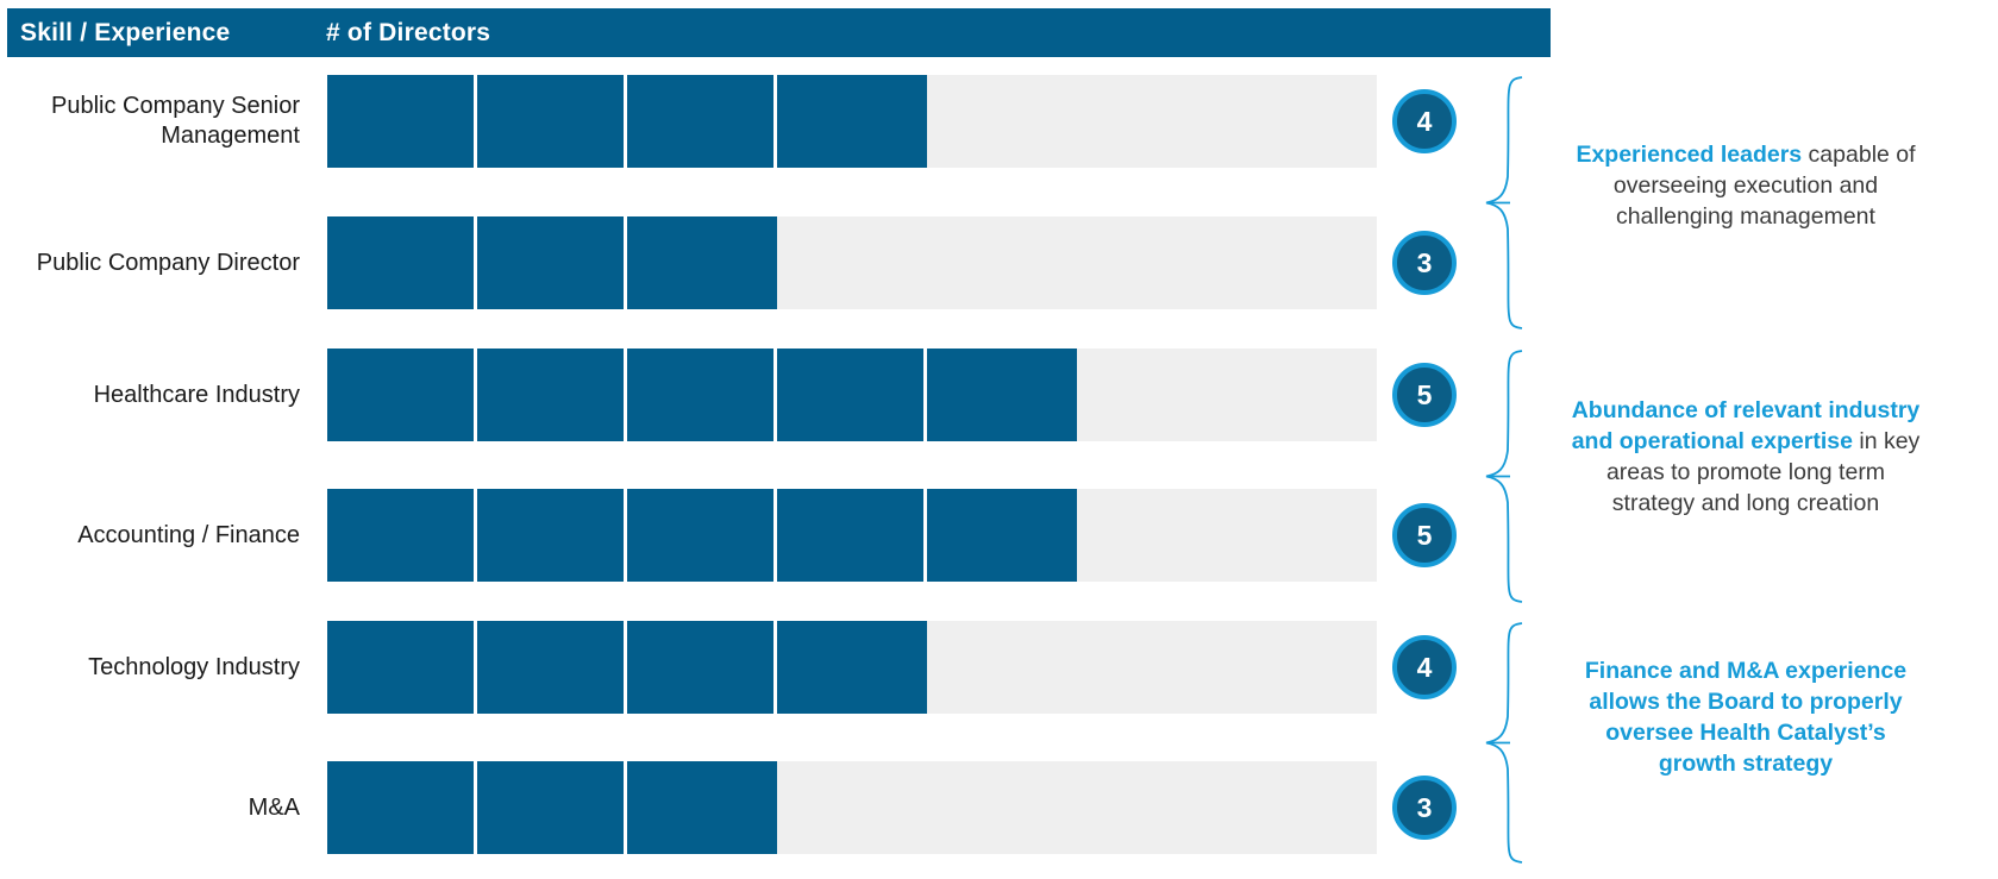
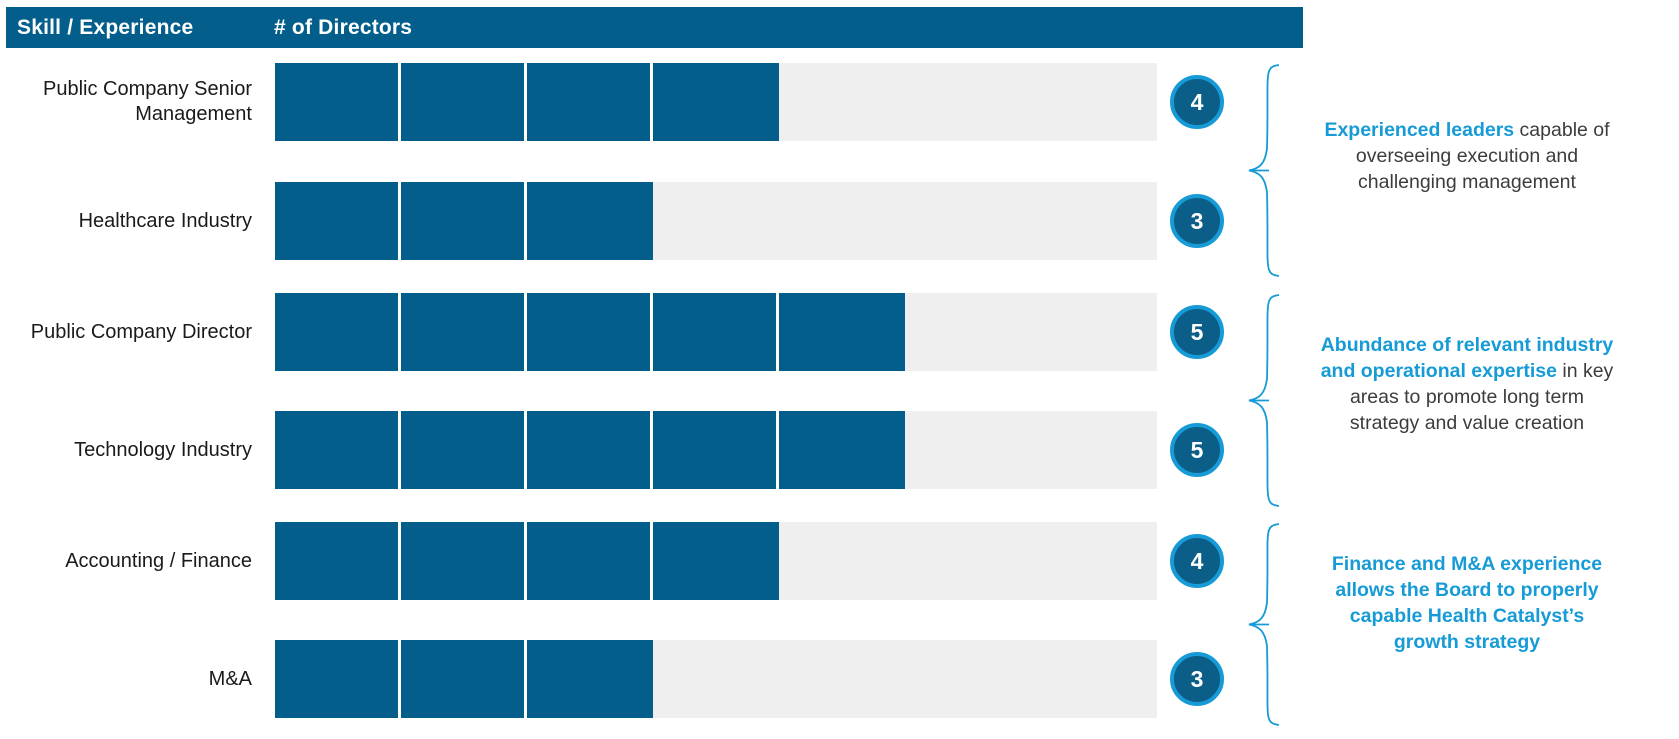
  Skill / Experience
  # of Directors
  Public Company Senior
  Management
  4
- Public Company Director
+ Healthcare Industry
  3
- Healthcare Industry
+ Public Company Director
  5
- Accounting / Finance
+ Technology Industry
  5
- Technology Industry
+ Accounting / Finance
  4
  M&A
  3
  Experienced leaders capable of overseeing execution and challenging management
- Abundance of relevant industry and operational expertise in key areas to promote long term strategy and long creation
+ Abundance of relevant industry and operational expertise in key areas to promote long term strategy and value creation
- Finance and M&A experience allows the Board to properly oversee Health Catalyst’s growth strategy
+ Finance and M&A experience allows the Board to properly capable Health Catalyst’s growth strategy
